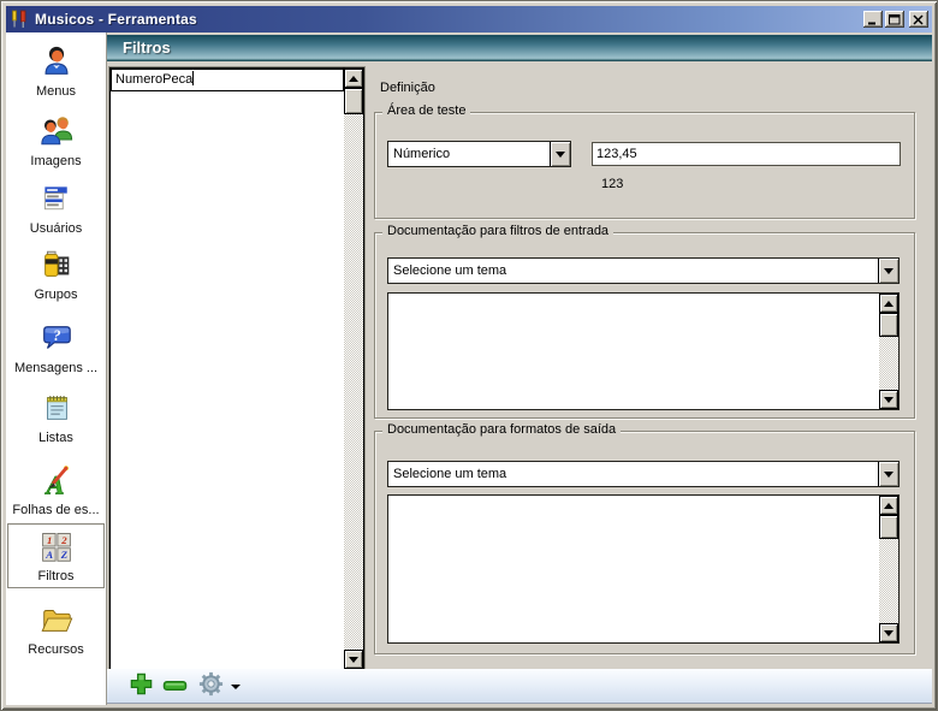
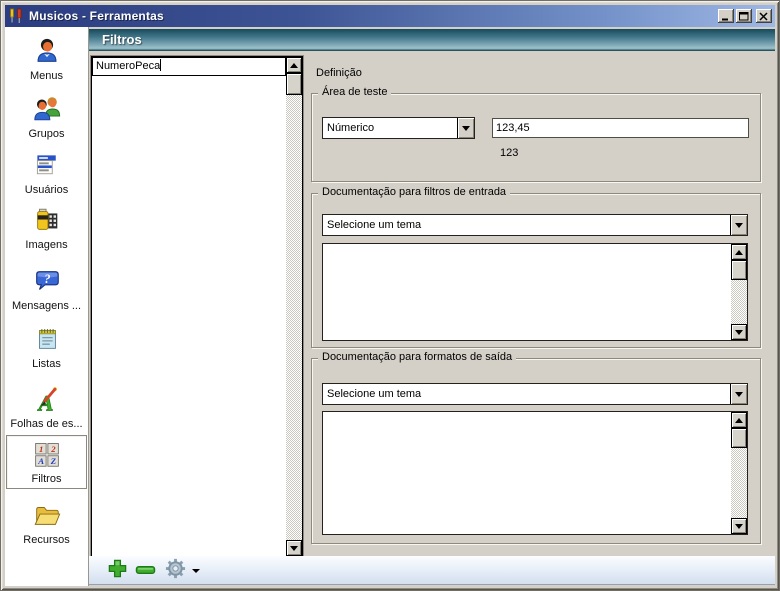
  Musicos - Ferramentas
  Menus
- Imagens
+ Grupos
  Usuários
- Grupos
+ Imagens
  ?
  Mensagens ...
  Listas
  A
  Folhas de es...
  1
  2
  A
  Z
  Filtros
  Recursos
  Filtros
  NumeroPeca
  Definição
  Área de teste
  Númerico
  123,45
  123
  Documentação para filtros de entrada
  Selecione um tema
  Documentação para formatos de saída
  Selecione um tema
